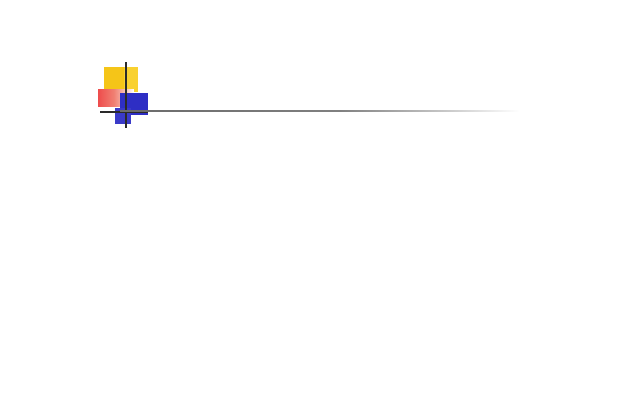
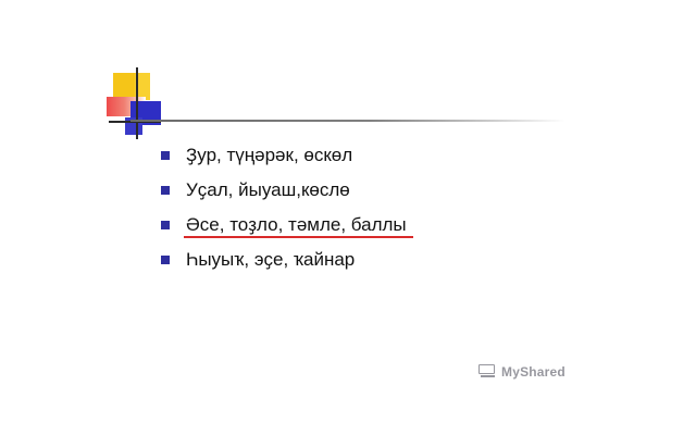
+ Ҙур, түңәрәк, өскөл
+ Уҫал, йыуаш,көслө
+ Әсе, тоҙло, тәмле, баллы
+ Һыуыҡ, эҫе, ҡайнар
+ MyShared
